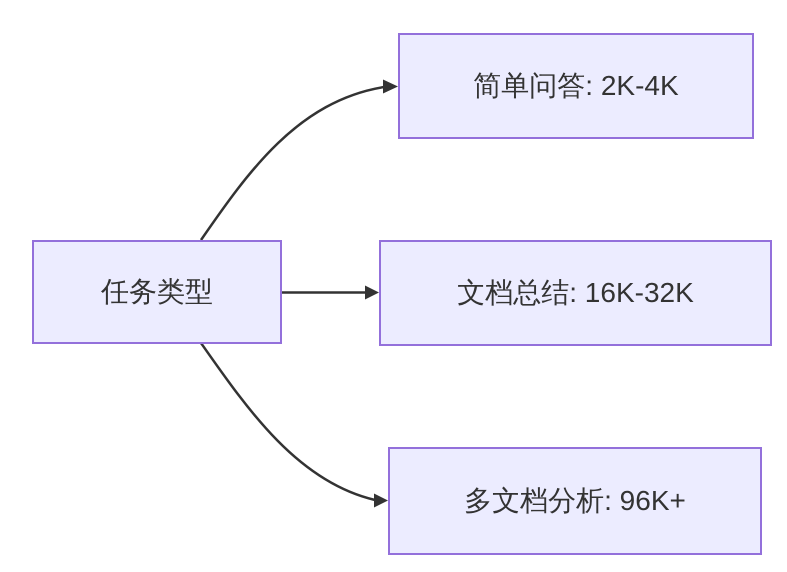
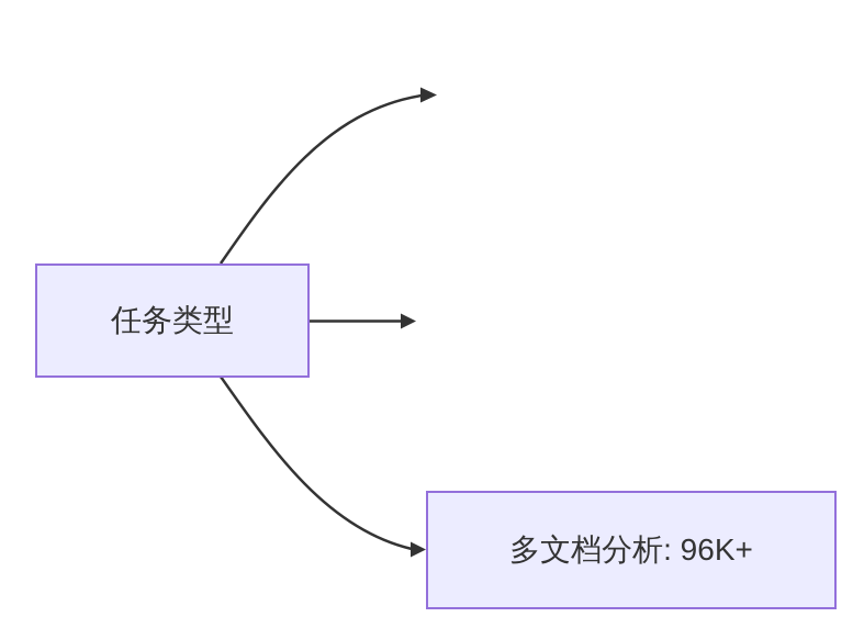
  任务类型
- 简单问答: 2K-4K
- 文档总结: 16K-32K
  多文档分析: 96K+
